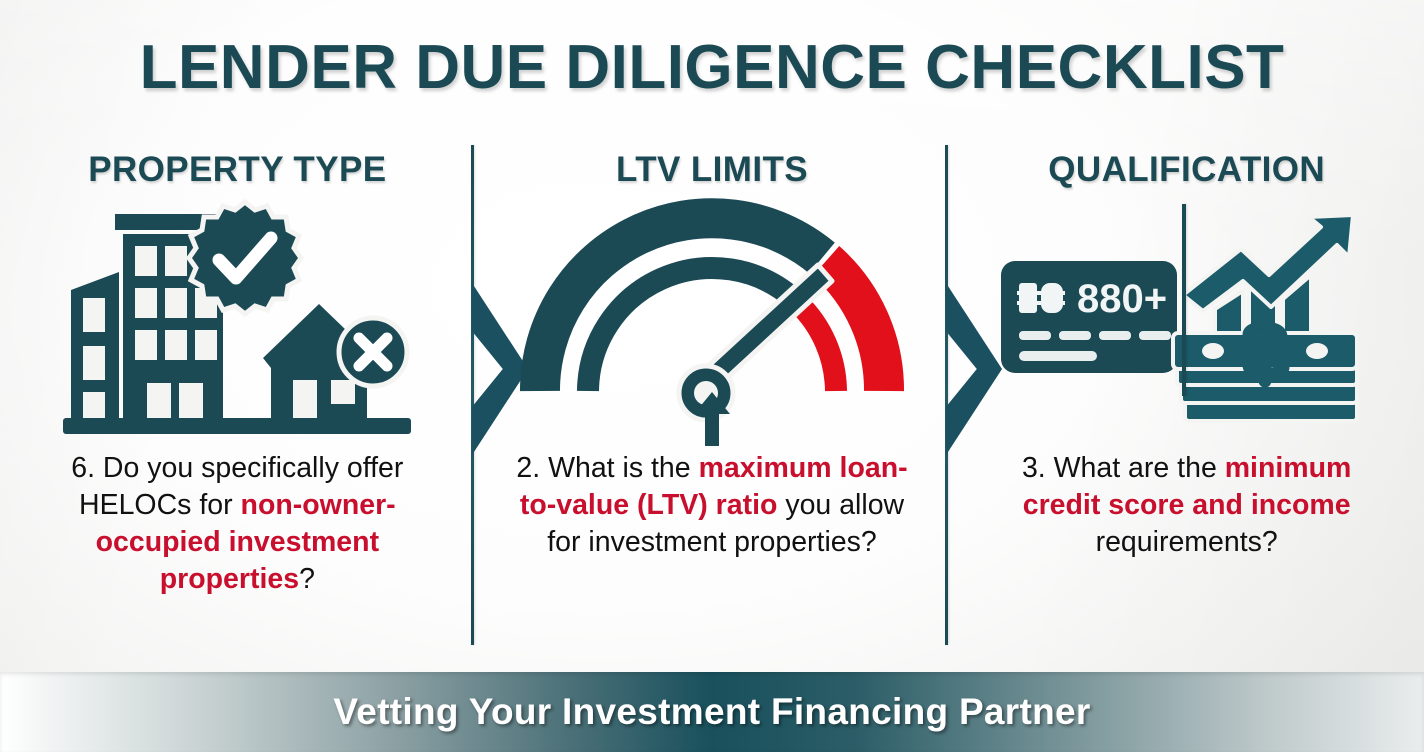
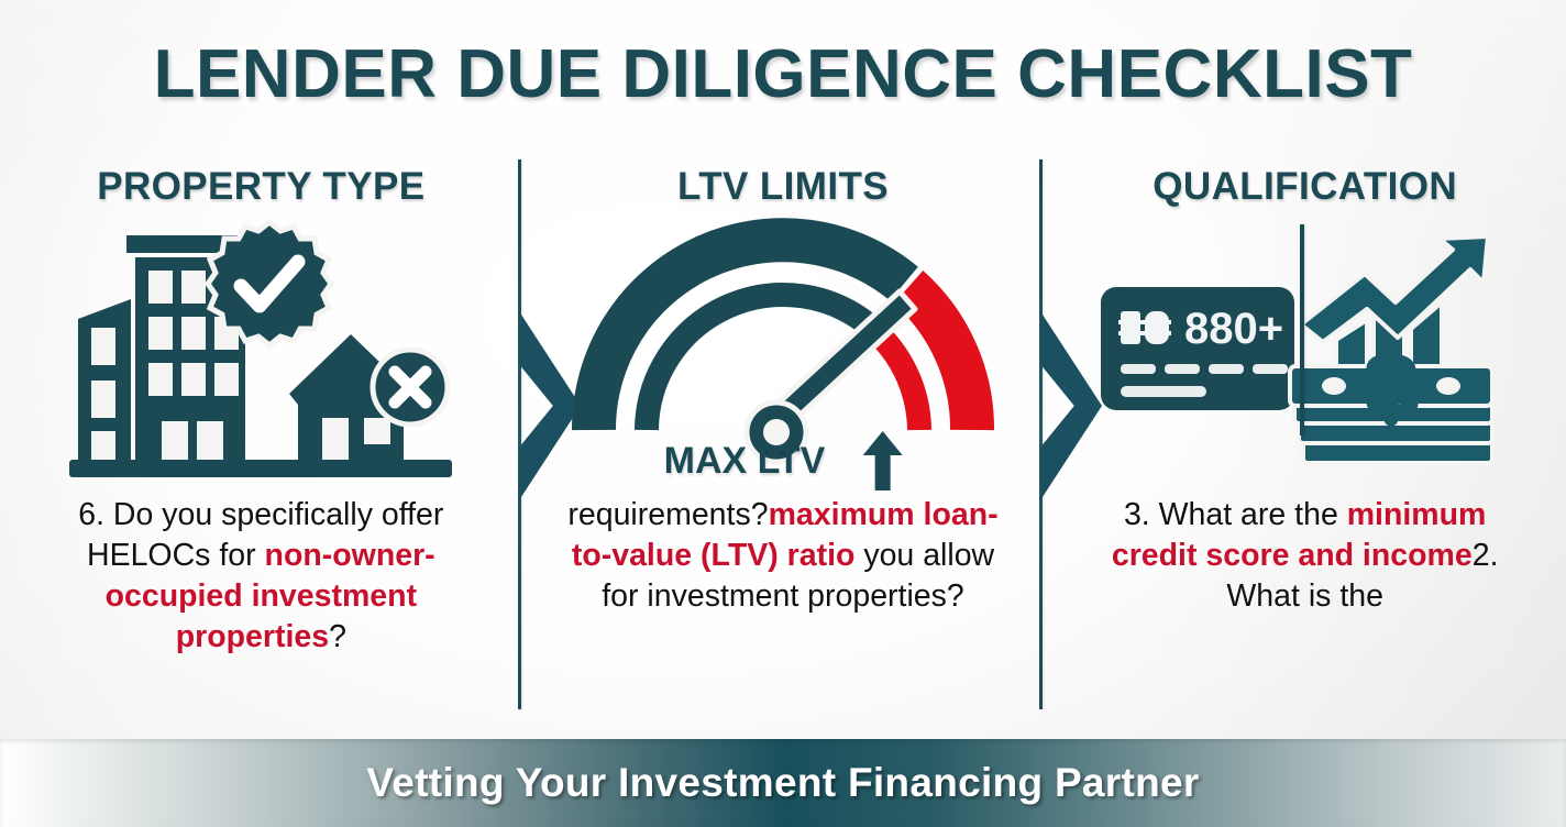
  LENDER DUE DILIGENCE CHECKLIST
  PROPERTY TYPE
  6. Do you specifically offer HELOCs for non-owner-occupied investment properties?
  LTV LIMITS
+ MAX LTV
- 2. What is the maximum loan-to-value (LTV) ratio you allow for investment properties?
+ requirements?maximum loan-to-value (LTV) ratio you allow for investment properties?
  QUALIFICATION
  880+
- 3. What are the minimum credit score and income requirements?
+ 3. What are the minimum credit score and income2. What is the
  Vetting Your Investment Financing Partner
